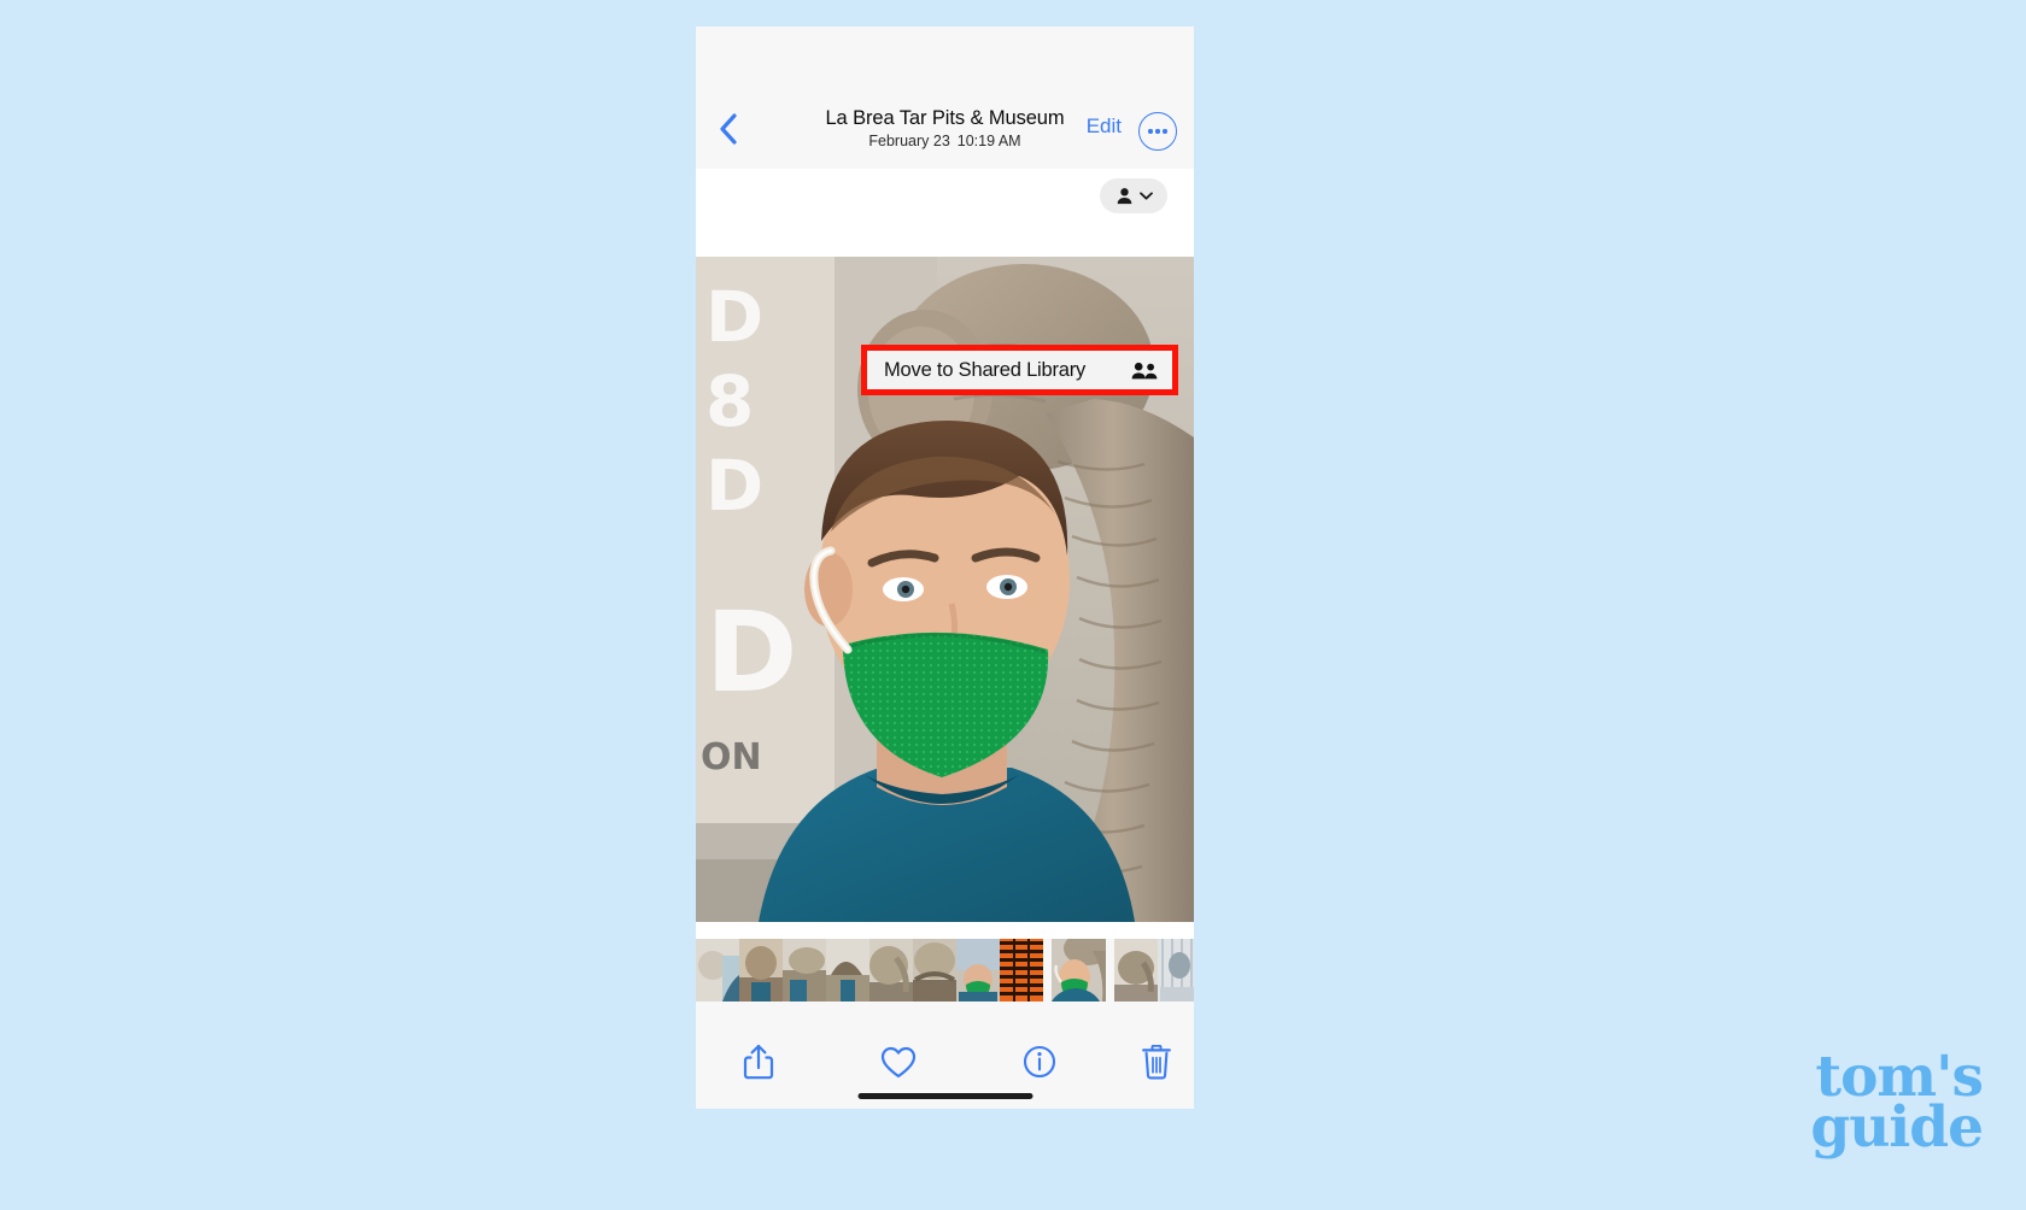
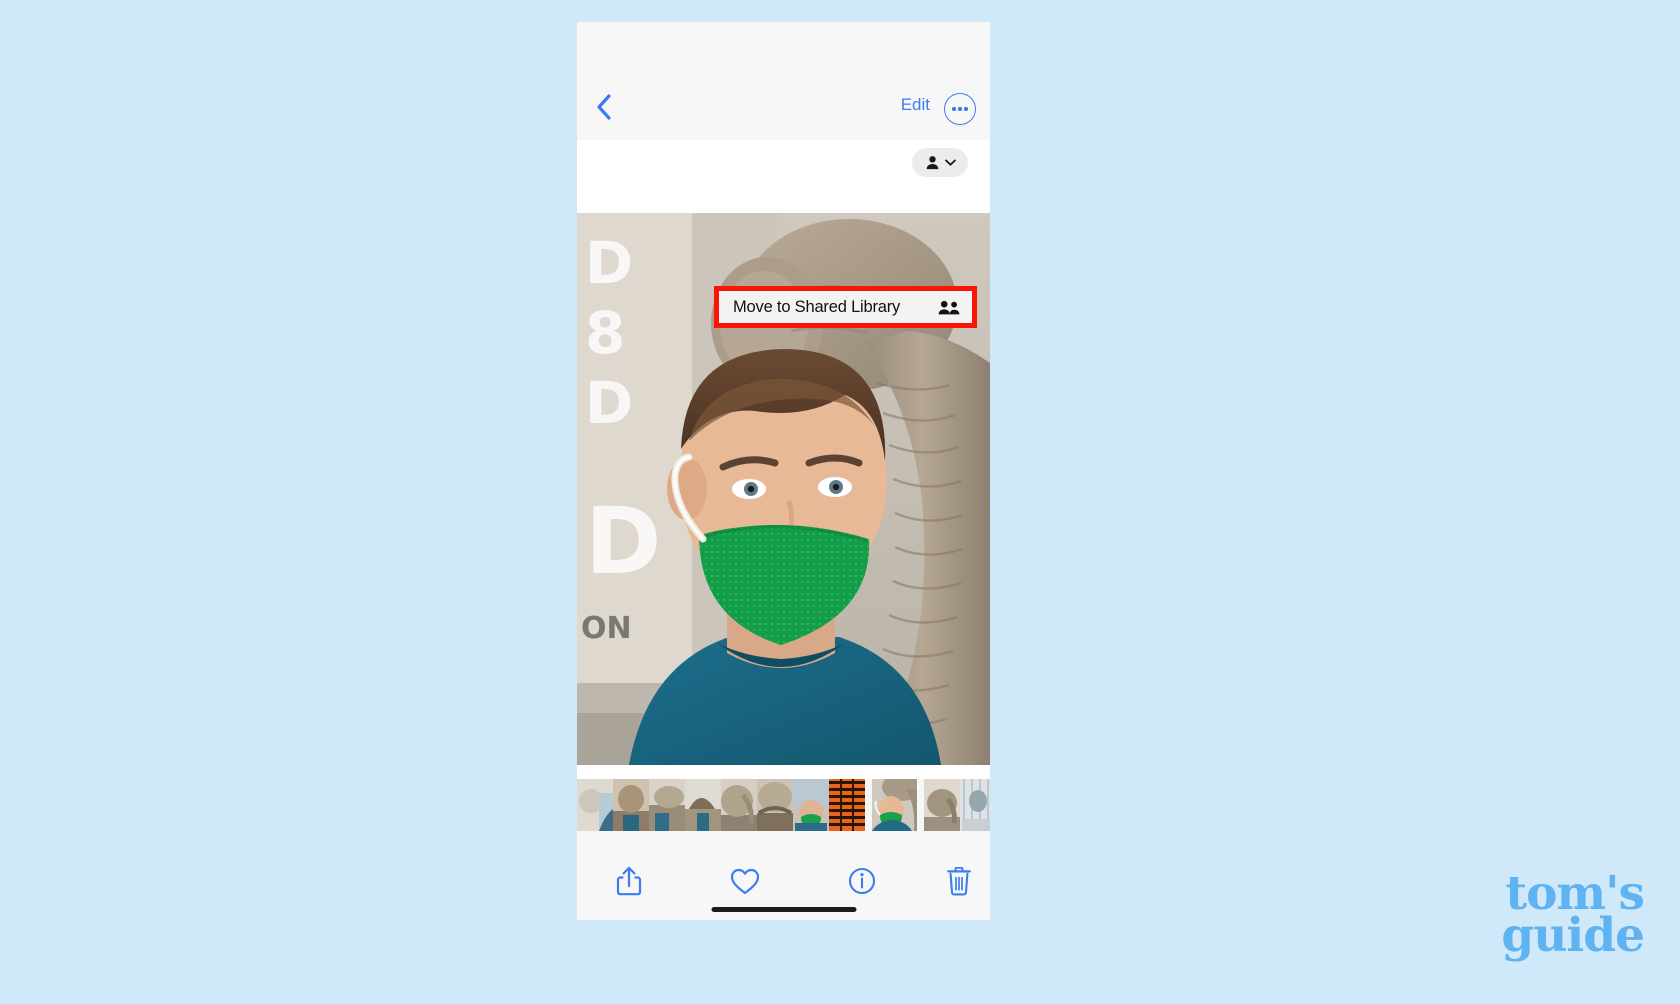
- La Brea Tar Pits & Museum
- February 23 10:19 AM
  Edit
  D
  8
  D
  D
  ON
  Move to Shared Library
  tom's
  guide
